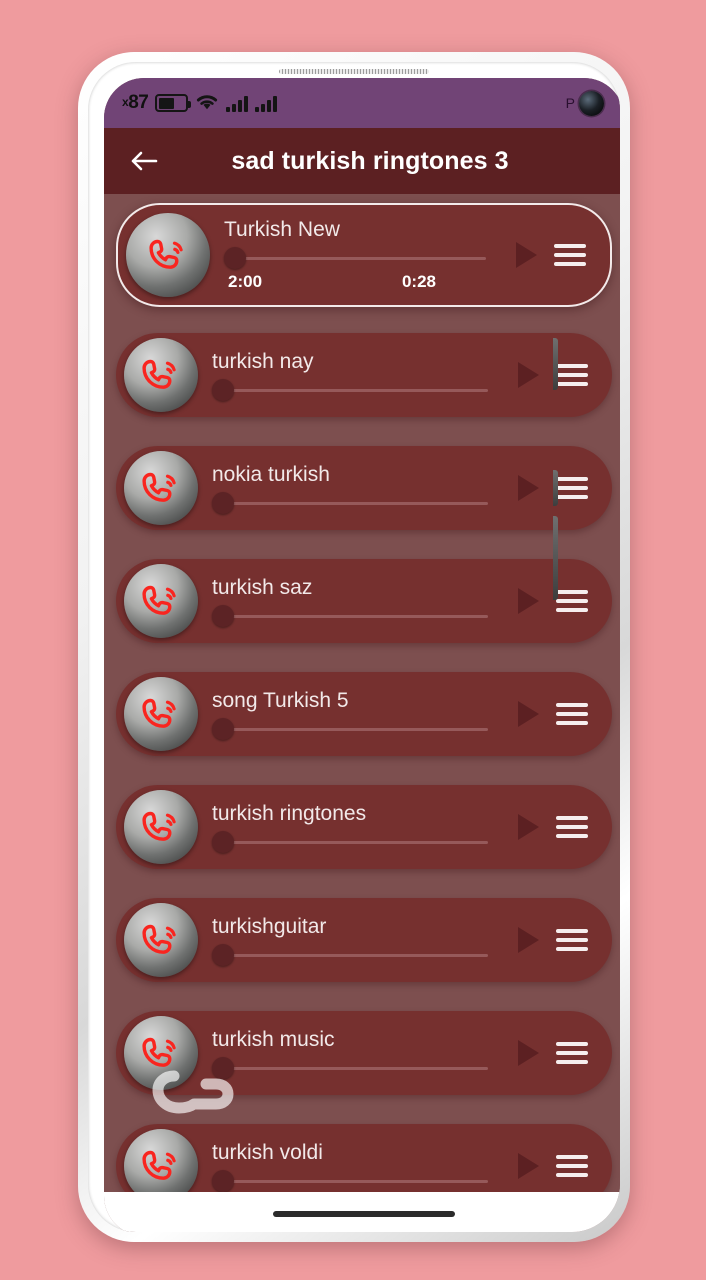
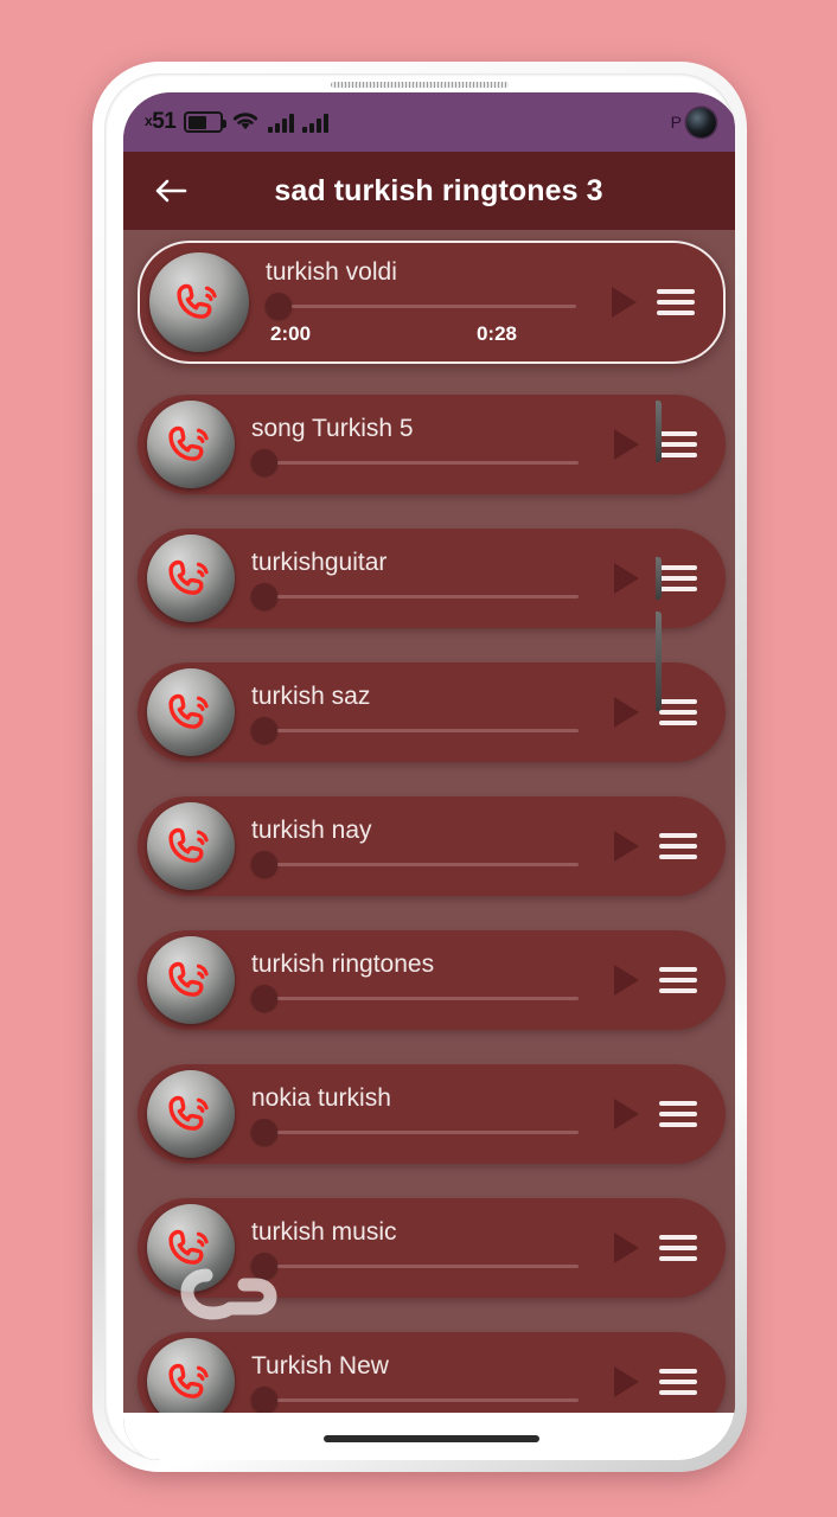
- x87
+ x51
  P
  sad turkish ringtones 3
- Turkish New
+ turkish voldi
  2:00
  0:28
- turkish nay
+ song Turkish 5
- nokia turkish
+ turkishguitar
  turkish saz
- song Turkish 5
+ turkish nay
  turkish ringtones
- turkishguitar
+ nokia turkish
  turkish music
- turkish voldi
+ Turkish New
